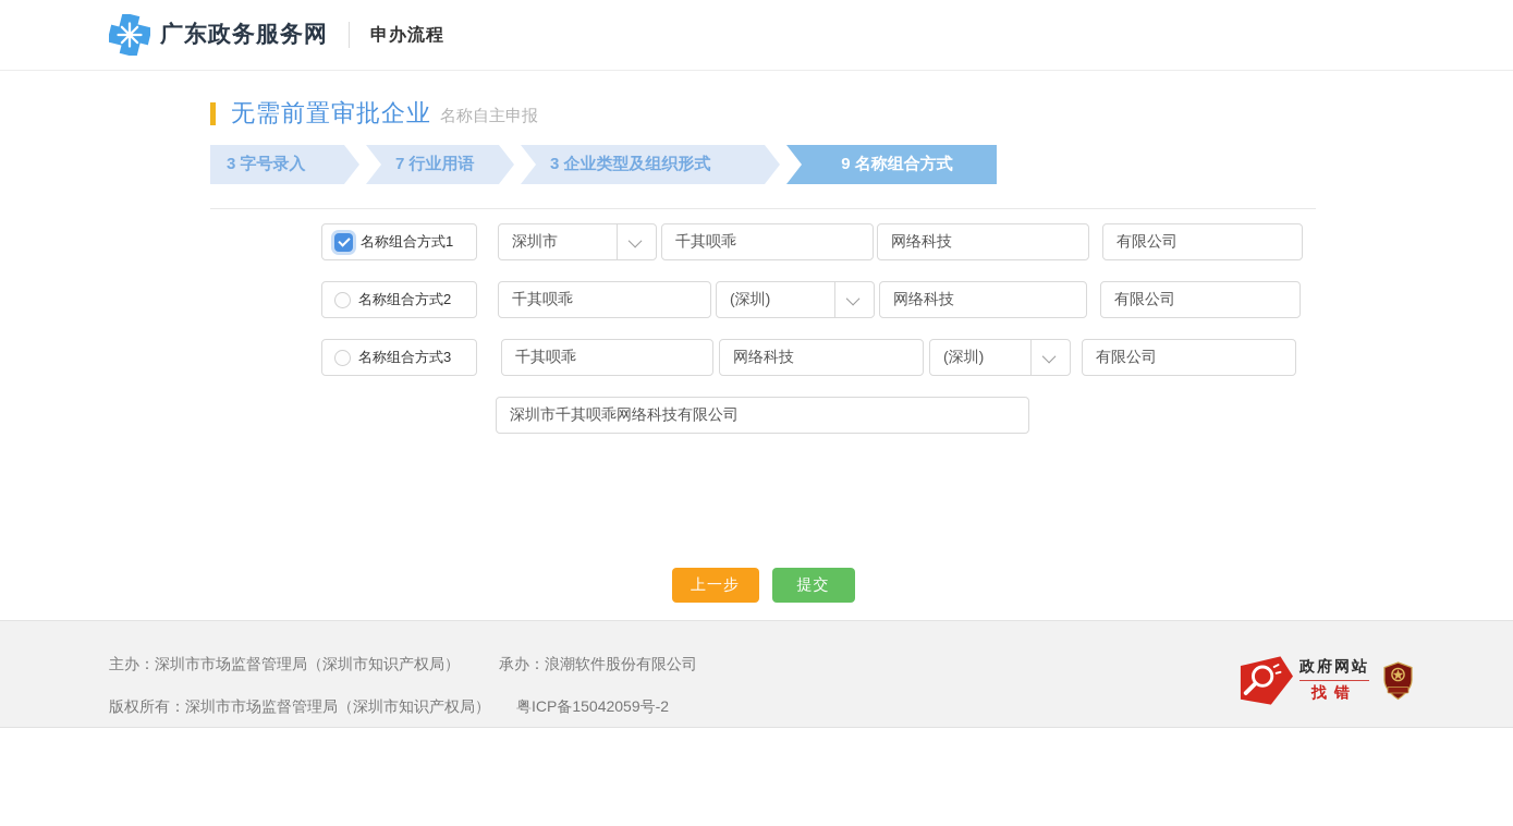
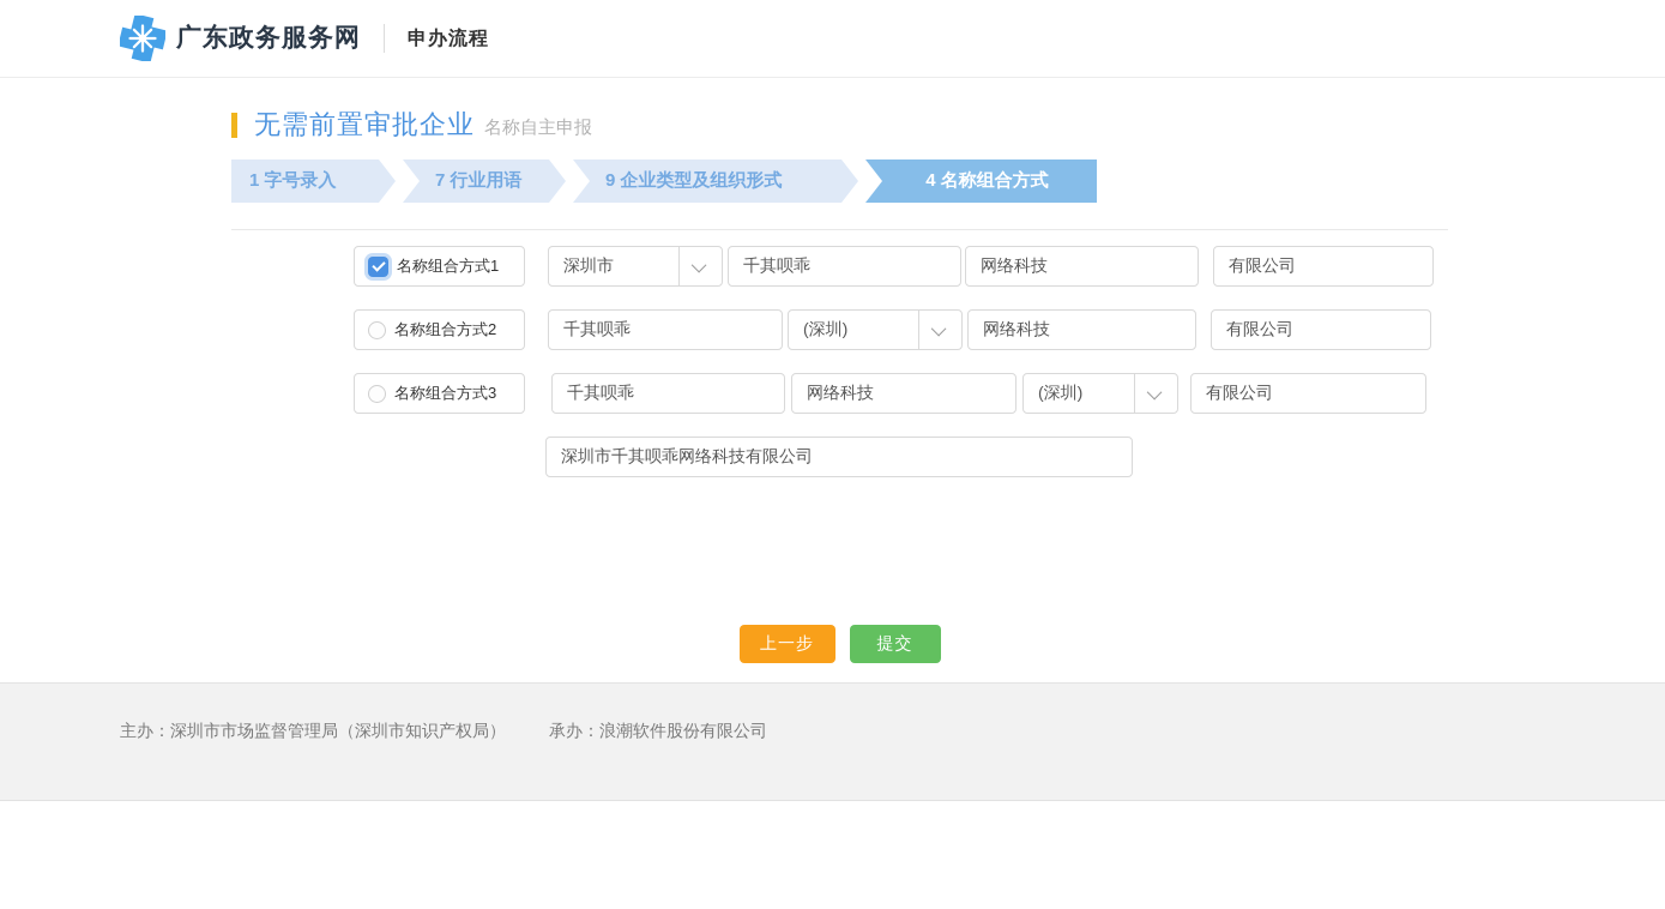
  广东政务服务网
  申办流程
  无需前置审批企业
  名称自主申报
- 3 字号录入
+ 1 字号录入
  7 行业用语
- 3 企业类型及组织形式
+ 9 企业类型及组织形式
- 9 名称组合方式
+ 4 名称组合方式
  名称组合方式1
  深圳市
  千其呗乖
  网络科技
  有限公司
  名称组合方式2
  千其呗乖
  (深圳)
  网络科技
  有限公司
  名称组合方式3
  千其呗乖
  网络科技
  (深圳)
  有限公司
  深圳市千其呗乖网络科技有限公司
  上一步
  提交
  主办：深圳市市场监督管理局（深圳市知识产权局） 承办：浪潮软件股份有限公司
- 版权所有：深圳市市场监督管理局（深圳市知识产权局） 粤ICP备15042059号-2
- 政府网站
- 找错
